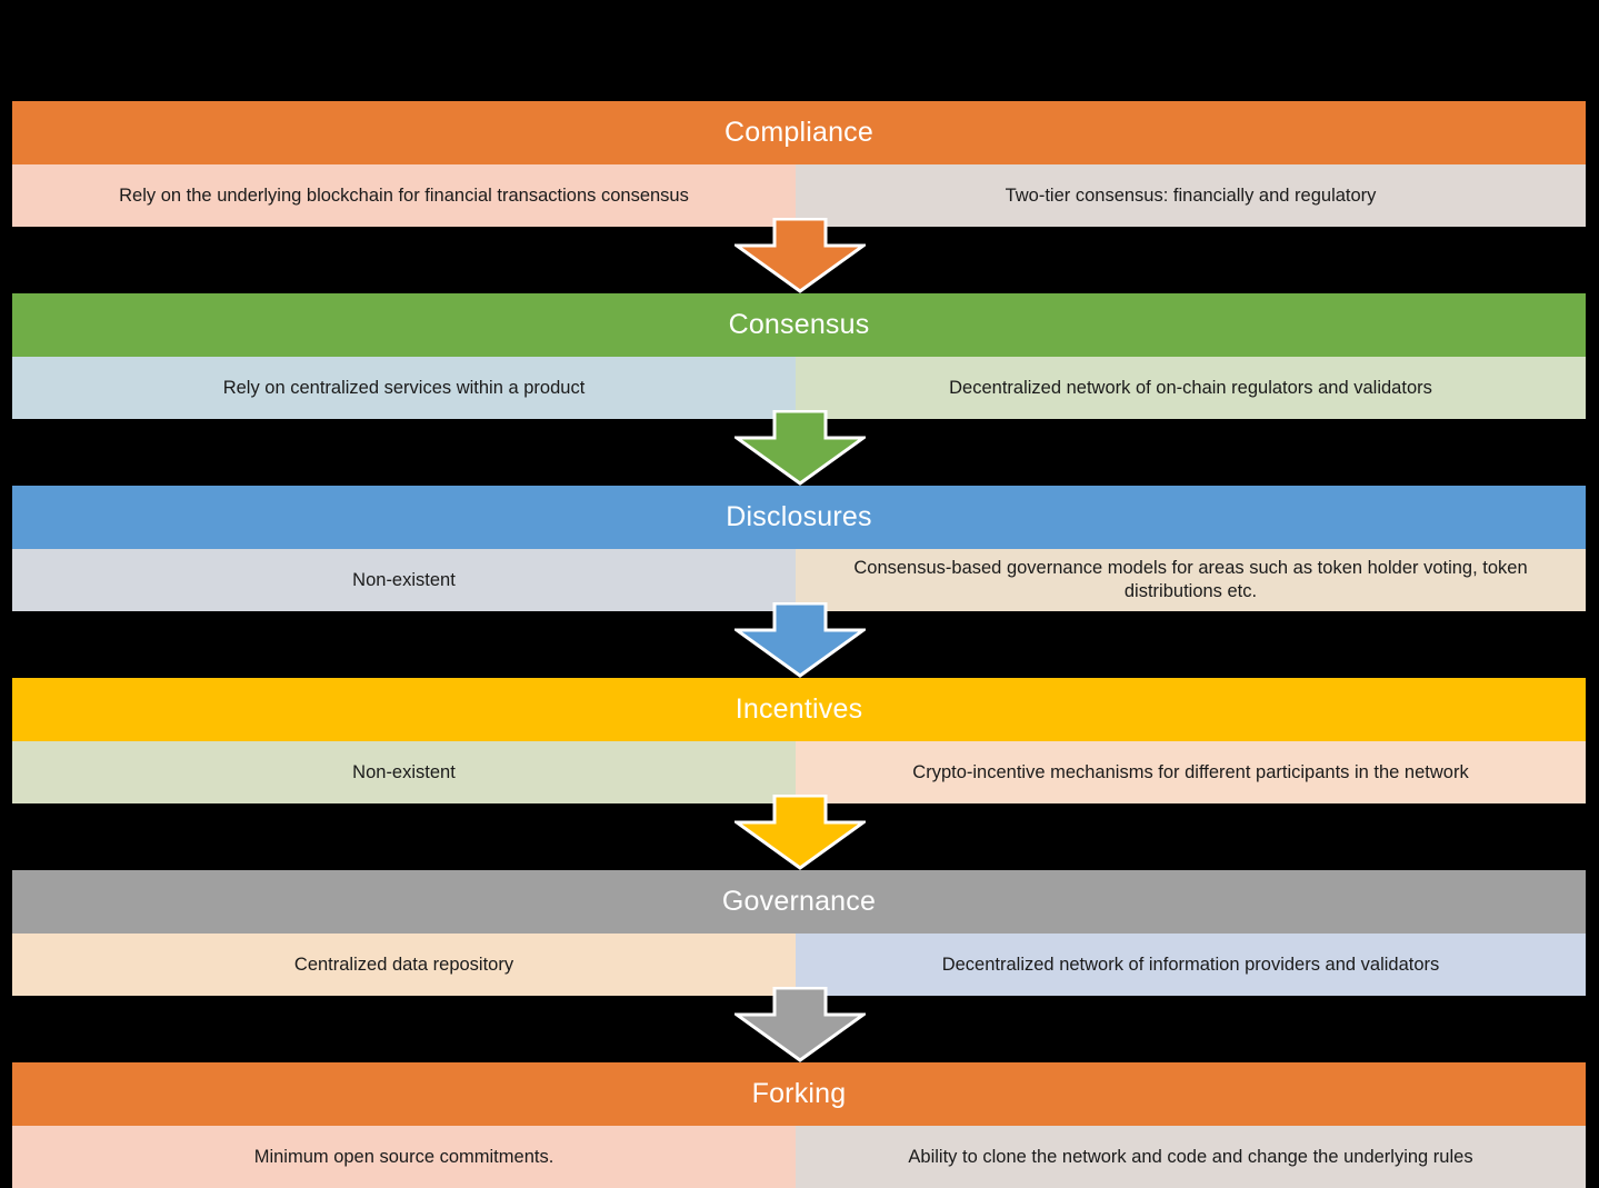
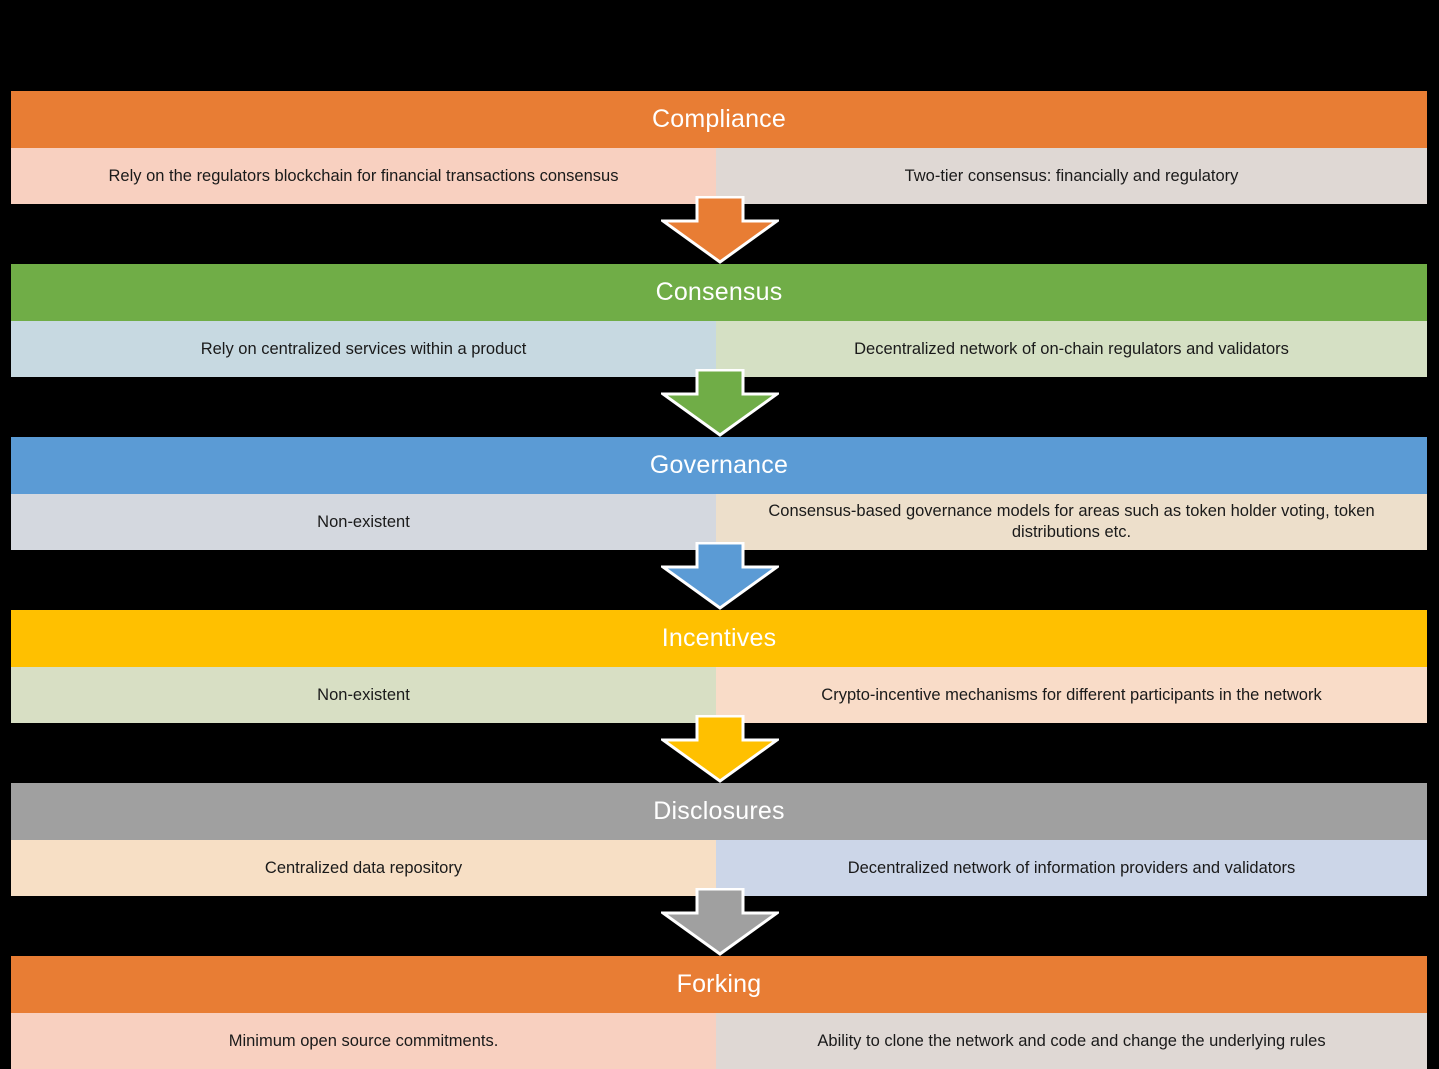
  Compliance
- Rely on the underlying blockchain for financial transactions consensus
+ Rely on the regulators blockchain for financial transactions consensus
  Two-tier consensus: financially and regulatory
  Consensus
  Rely on centralized services within a product
  Decentralized network of on-chain regulators and validators
- Disclosures
+ Governance
  Non-existent
  Consensus-based governance models for areas such as token holder voting, token distributions etc.
  Incentives
  Non-existent
  Crypto-incentive mechanisms for different participants in the network
- Governance
+ Disclosures
  Centralized data repository
  Decentralized network of information providers and validators
  Forking
  Minimum open source commitments.
  Ability to clone the network and code and change the underlying rules
